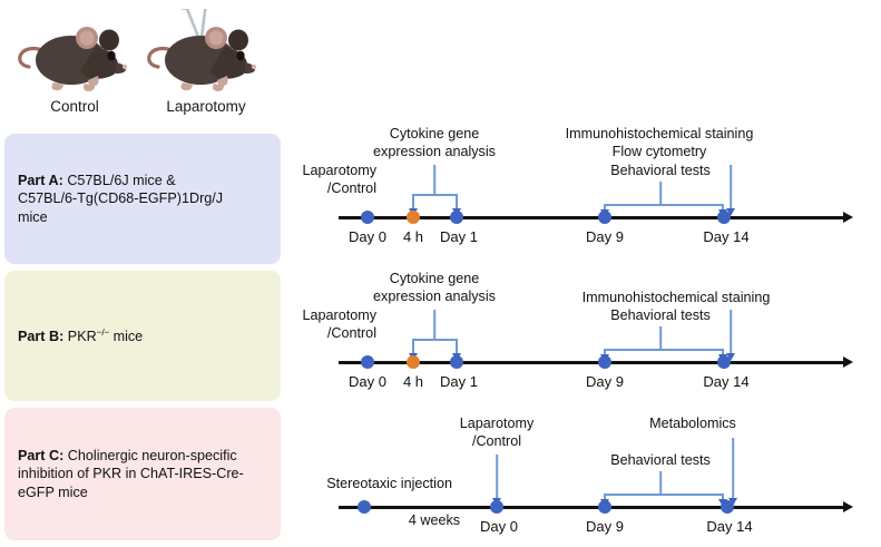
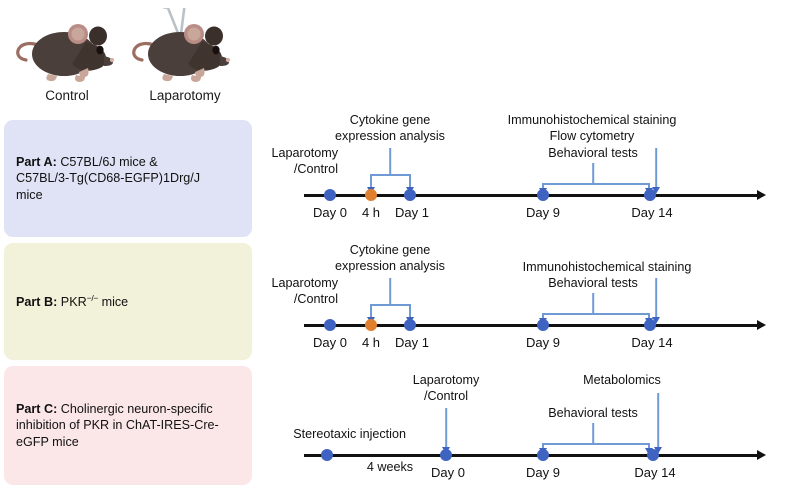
  Control
  Laparotomy
  Part A: C57BL/6J mice &
- C57BL/6-Tg(CD68-EGFP)1Drg/J
+ C57BL/3-Tg(CD68-EGFP)1Drg/J
  mice
  Cytokine gene
  expression analysis
  Laparotomy
  /Control
  Immunohistochemical staining
  Flow cytometry
  Behavioral tests
  Day 0
  4 h
  Day 1
  Day 9
  Day 14
  Part B: PKR−/− mice
  Cytokine gene
  expression analysis
  Laparotomy
  /Control
  Immunohistochemical staining
  Behavioral tests
  Day 0
  4 h
  Day 1
  Day 9
  Day 14
  Part C: Cholinergic neuron-specific
  inhibition of PKR in ChAT-IRES-Cre-
  eGFP mice
  Laparotomy
  /Control
  Metabolomics
  Behavioral tests
  Stereotaxic injection
  4 weeks
  Day 0
  Day 9
  Day 14
